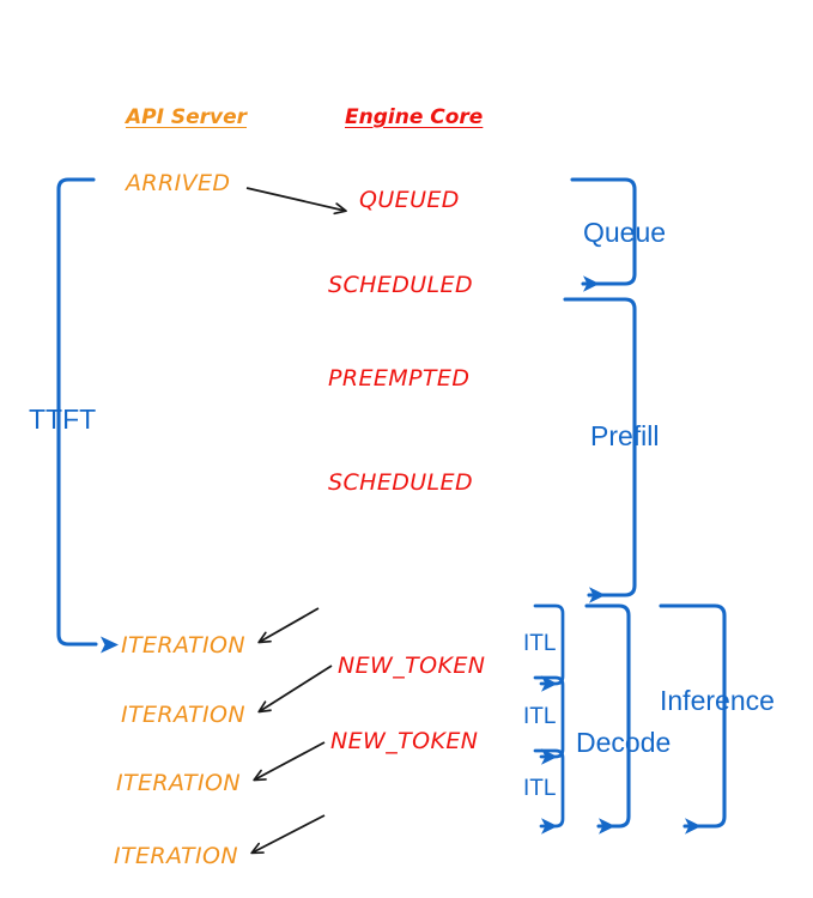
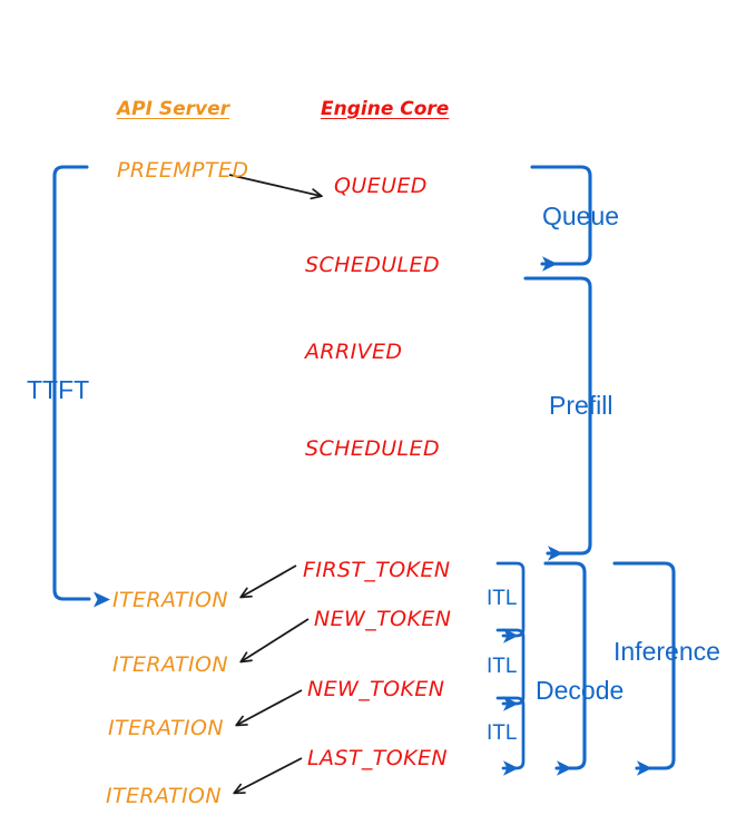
  API Server
  Engine Core
- ARRIVED
+ PREEMPTED
  QUEUED
  SCHEDULED
- PREEMPTED
+ ARRIVED
  SCHEDULED
+ FIRST_TOKEN
  ITERATION
  NEW_TOKEN
  ITERATION
  NEW_TOKEN
  ITERATION
+ LAST_TOKEN
  ITERATION
  TTFT
  Queue
  Prefill
  ITL
  ITL
  ITL
  Decode
  Inference
